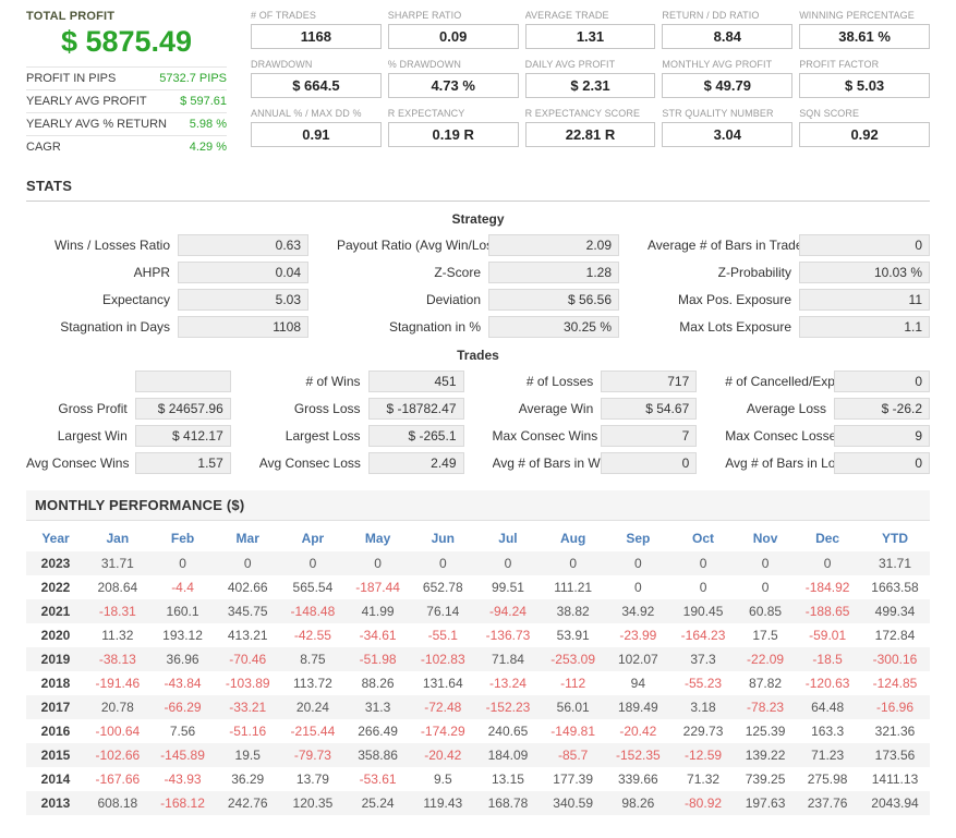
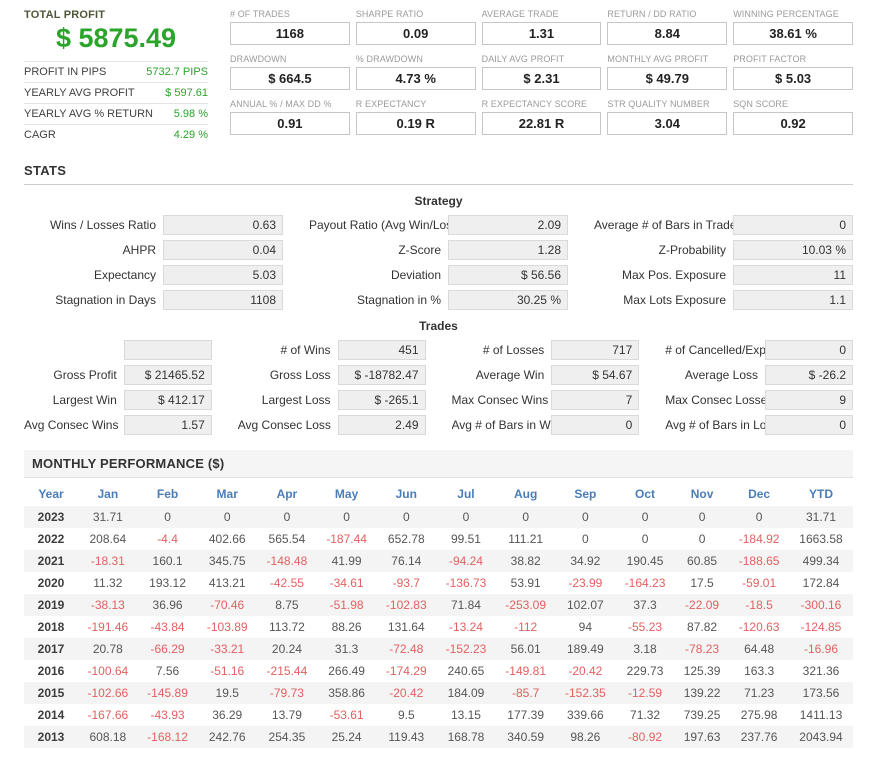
  TOTAL PROFIT
  $ 5875.49
  PROFIT IN PIPS
  5732.7 PIPS
  YEARLY AVG PROFIT
  $ 597.61
  YEARLY AVG % RETURN
  5.98 %
  CAGR
  4.29 %
  # OF TRADES
  1168
  SHARPE RATIO
  0.09
  AVERAGE TRADE
  1.31
  RETURN / DD RATIO
  8.84
  WINNING PERCENTAGE
  38.61 %
  DRAWDOWN
  $ 664.5
  % DRAWDOWN
  4.73 %
  DAILY AVG PROFIT
  $ 2.31
  MONTHLY AVG PROFIT
  $ 49.79
  PROFIT FACTOR
  $ 5.03
  ANNUAL % / MAX DD %
  0.91
  R EXPECTANCY
  0.19 R
  R EXPECTANCY SCORE
  22.81 R
  STR QUALITY NUMBER
  3.04
  SQN SCORE
  0.92
  STATS
  Strategy
  Wins / Losses Ratio
  0.63
  Payout Ratio (Avg Win/Lo
  2.09
  Average # of Bars in Trad
  0
  AHPR
  0.04
  Z-Score
  1.28
  Z-Probability
  10.03 %
  Expectancy
  5.03
  Deviation
  $ 56.56
  Max Pos. Exposure
  11
  Stagnation in Days
  1108
  Stagnation in %
  30.25 %
  Max Lots Exposure
  1.1
  Trades
  # of Wins
  451
  # of Losses
  717
  # of Cancelled/Exp
  0
  Gross Profit
- $ 24657.96
+ $ 21465.52
  Gross Loss
  $ -18782.47
  Average Win
  $ 54.67
  Average Loss
  $ -26.2
  Largest Win
  $ 412.17
  Largest Loss
  $ -265.1
  Max Consec Wins
  7
  Max Consec Losse
  9
  Avg Consec Wins
  1.57
  Avg Consec Loss
  2.49
  Avg # of Bars in W
  0
  Avg # of Bars in Lo
  0
  MONTHLY PERFORMANCE ($)
  Year	Jan	Feb	Mar	Apr	May	Jun	Jul	Aug	Sep	Oct	Nov	Dec	YTD
  2023	31.71	0	0	0	0	0	0	0	0	0	0	0	31.71
  2022	208.64	-4.4	402.66	565.54	-187.44	652.78	99.51	111.21	0	0	0	-184.92	1663.58
  2021	-18.31	160.1	345.75	-148.48	41.99	76.14	-94.24	38.82	34.92	190.45	60.85	-188.65	499.34
- 2020	11.32	193.12	413.21	-42.55	-34.61	-55.1	-136.73	53.91	-23.99	-164.23	17.5	-59.01	172.84
+ 2020	11.32	193.12	413.21	-42.55	-34.61	-93.7	-136.73	53.91	-23.99	-164.23	17.5	-59.01	172.84
  2019	-38.13	36.96	-70.46	8.75	-51.98	-102.83	71.84	-253.09	102.07	37.3	-22.09	-18.5	-300.16
  2018	-191.46	-43.84	-103.89	113.72	88.26	131.64	-13.24	-112	94	-55.23	87.82	-120.63	-124.85
  2017	20.78	-66.29	-33.21	20.24	31.3	-72.48	-152.23	56.01	189.49	3.18	-78.23	64.48	-16.96
  2016	-100.64	7.56	-51.16	-215.44	266.49	-174.29	240.65	-149.81	-20.42	229.73	125.39	163.3	321.36
  2015	-102.66	-145.89	19.5	-79.73	358.86	-20.42	184.09	-85.7	-152.35	-12.59	139.22	71.23	173.56
  2014	-167.66	-43.93	36.29	13.79	-53.61	9.5	13.15	177.39	339.66	71.32	739.25	275.98	1411.13
- 2013	608.18	-168.12	242.76	120.35	25.24	119.43	168.78	340.59	98.26	-80.92	197.63	237.76	2043.94
+ 2013	608.18	-168.12	242.76	254.35	25.24	119.43	168.78	340.59	98.26	-80.92	197.63	237.76	2043.94
